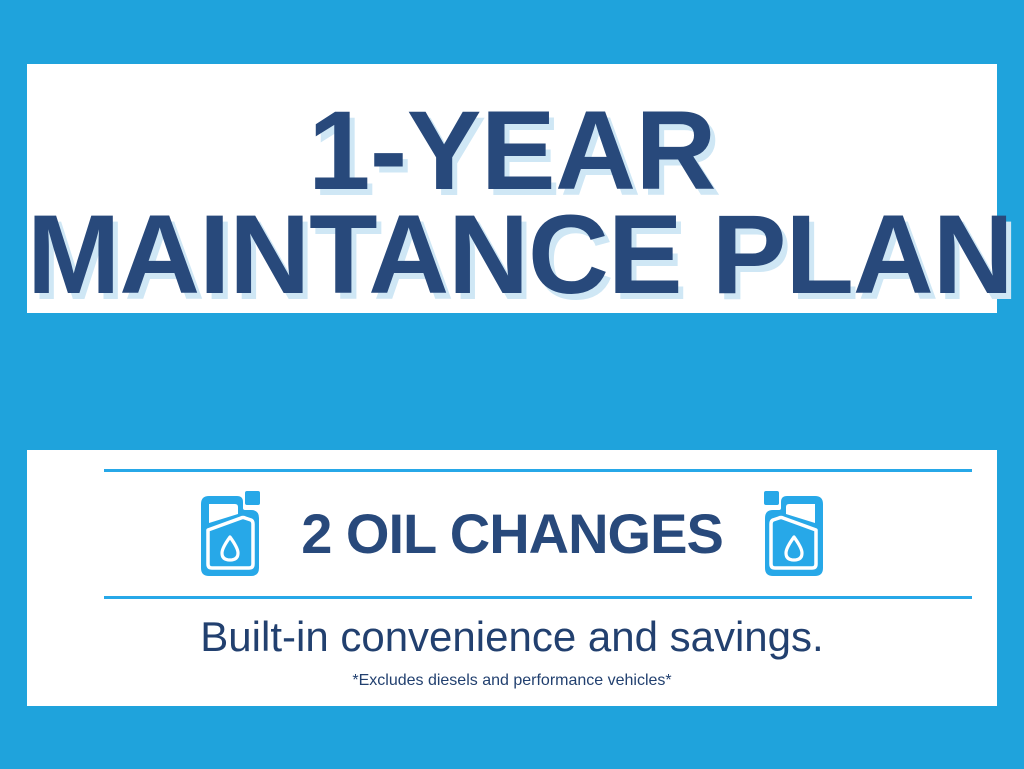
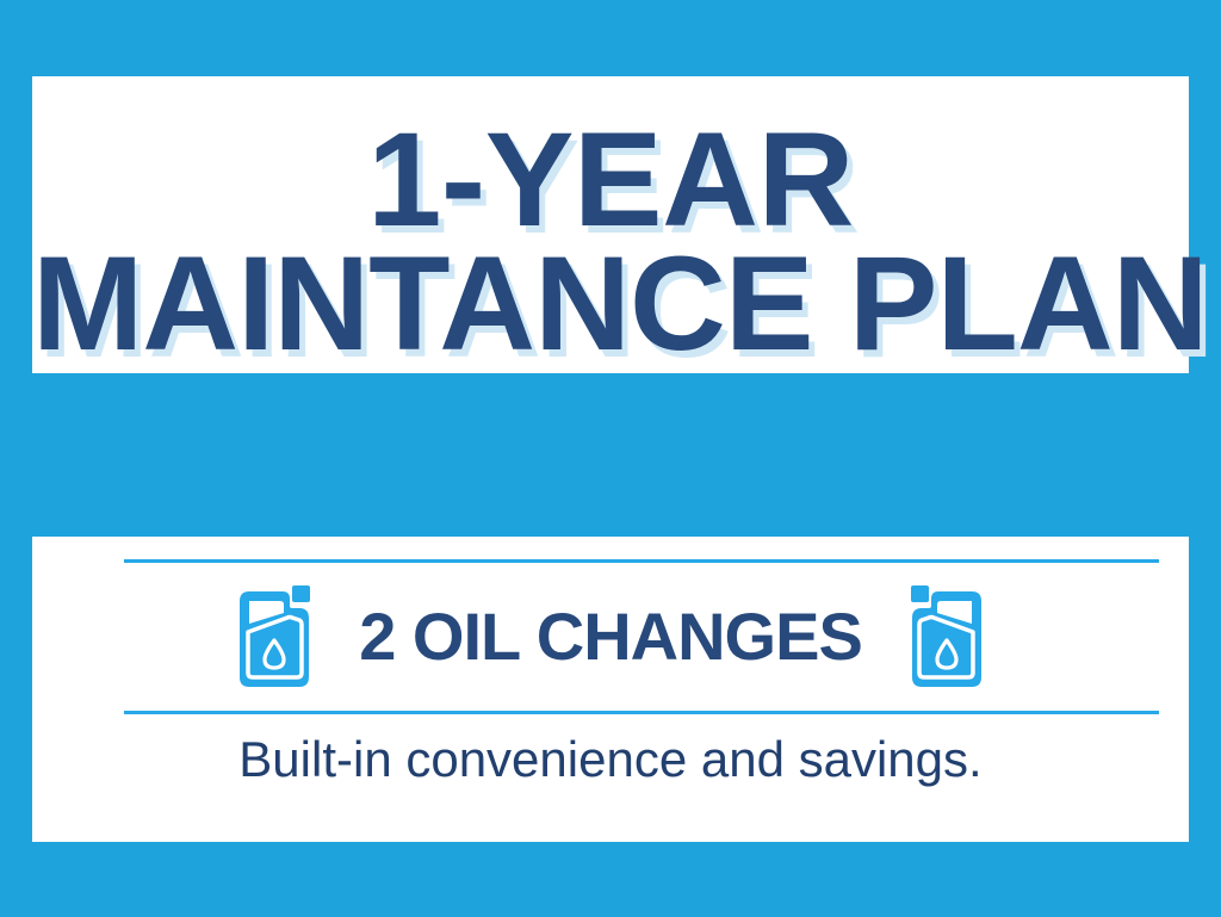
  1-YEAR
  MAINTANCE PLAN
  2 OIL CHANGES
  Built-in convenience and savings.
- *Excludes diesels and performance vehicles*
